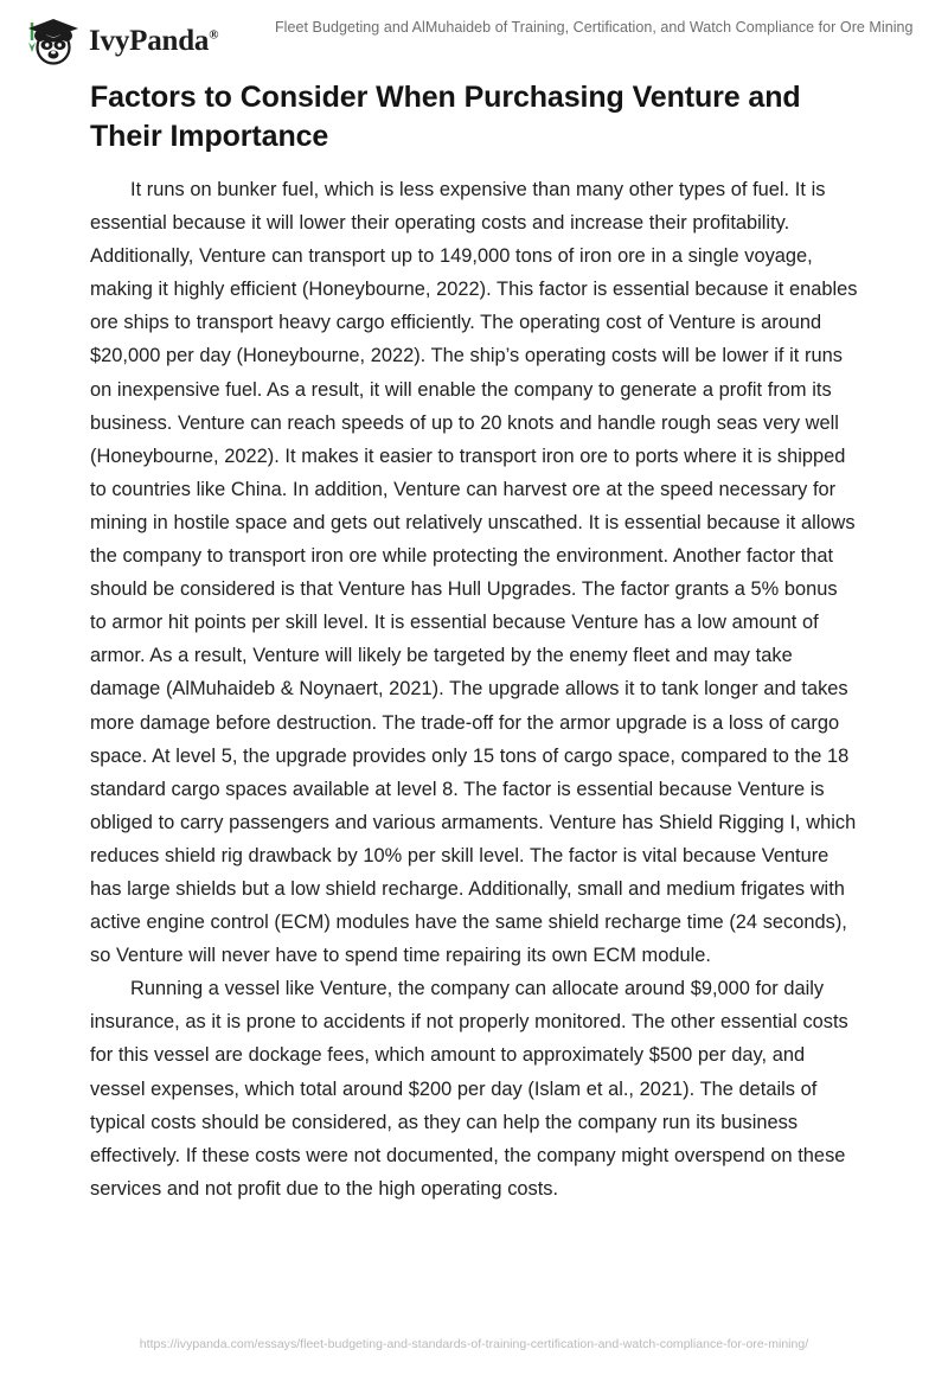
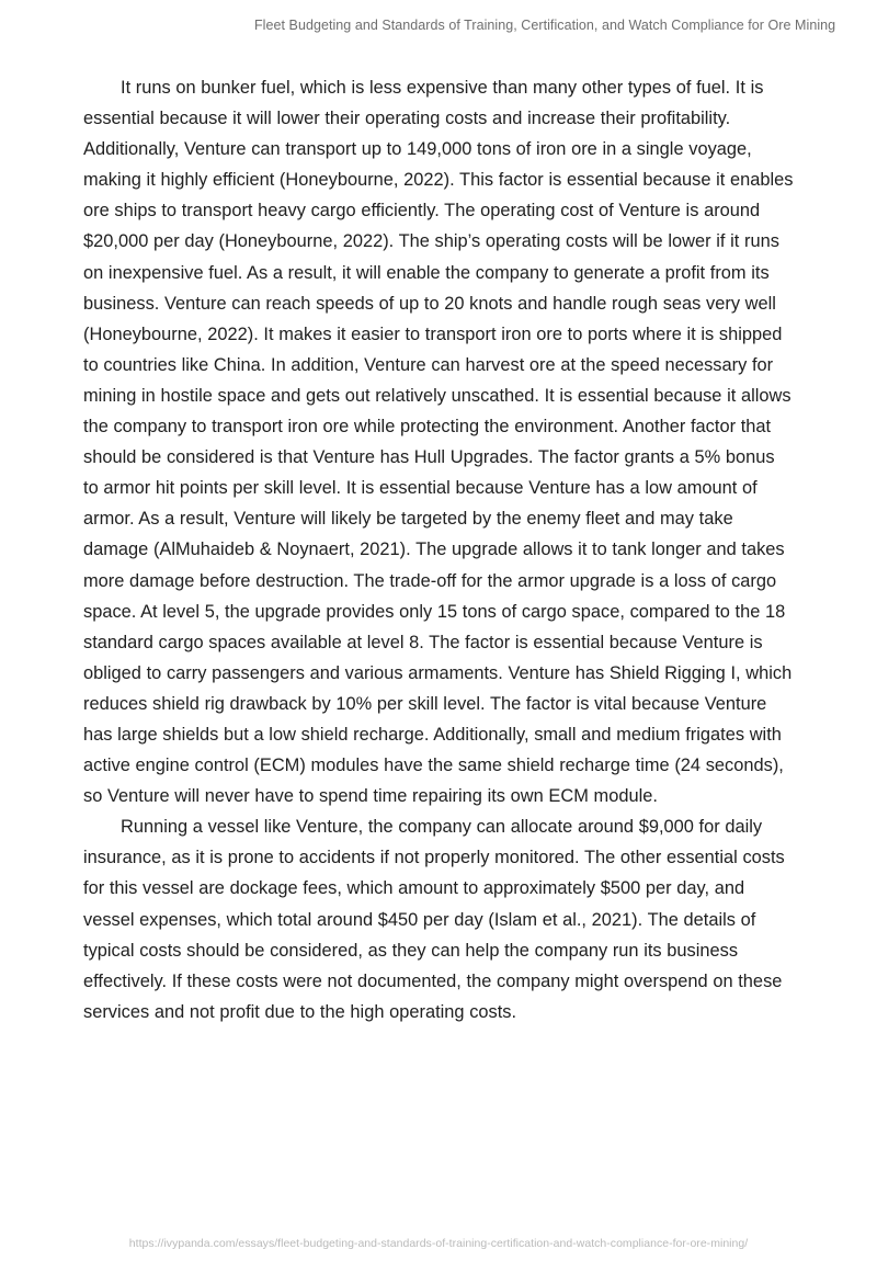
- IvyPanda®
- Fleet Budgeting and AlMuhaideb of Training, Certification, and Watch Compliance for Ore Mining
+ Fleet Budgeting and Standards of Training, Certification, and Watch Compliance for Ore Mining
- Factors to Consider When Purchasing Venture and Their Importance
  It runs on bunker fuel, which is less expensive than many other types of fuel. It is essential because it will lower their operating costs and increase their profitability. Additionally, Venture can transport up to 149,000 tons of iron ore in a single voyage, making it highly efficient (Honeybourne, 2022). This factor is essential because it enables ore ships to transport heavy cargo efficiently. The operating cost of Venture is around $20,000 per day (Honeybourne, 2022). The ship’s operating costs will be lower if it runs on inexpensive fuel. As a result, it will enable the company to generate a profit from its business. Venture can reach speeds of up to 20 knots and handle rough seas very well (Honeybourne, 2022). It makes it easier to transport iron ore to ports where it is shipped to countries like China. In addition, Venture can harvest ore at the speed necessary for mining in hostile space and gets out relatively unscathed. It is essential because it allows the company to transport iron ore while protecting the environment. Another factor that should be considered is that Venture has Hull Upgrades. The factor grants a 5% bonus to armor hit points per skill level. It is essential because Venture has a low amount of armor. As a result, Venture will likely be targeted by the enemy fleet and may take damage (AlMuhaideb & Noynaert, 2021). The upgrade allows it to tank longer and takes more damage before destruction. The trade-off for the armor upgrade is a loss of cargo space. At level 5, the upgrade provides only 15 tons of cargo space, compared to the 18 standard cargo spaces available at level 8. The factor is essential because Venture is obliged to carry passengers and various armaments. Venture has Shield Rigging I, which reduces shield rig drawback by 10% per skill level. The factor is vital because Venture has large shields but a low shield recharge. Additionally, small and medium frigates with active engine control (ECM) modules have the same shield recharge time (24 seconds), so Venture will never have to spend time repairing its own ECM module.
- Running a vessel like Venture, the company can allocate around $9,000 for daily insurance, as it is prone to accidents if not properly monitored. The other essential costs for this vessel are dockage fees, which amount to approximately $500 per day, and vessel expenses, which total around $200 per day (Islam et al., 2021). The details of typical costs should be considered, as they can help the company run its business effectively. If these costs were not documented, the company might overspend on these services and not profit due to the high operating costs.
+ Running a vessel like Venture, the company can allocate around $9,000 for daily insurance, as it is prone to accidents if not properly monitored. The other essential costs for this vessel are dockage fees, which amount to approximately $500 per day, and vessel expenses, which total around $450 per day (Islam et al., 2021). The details of typical costs should be considered, as they can help the company run its business effectively. If these costs were not documented, the company might overspend on these services and not profit due to the high operating costs.
  https://ivypanda.com/essays/fleet-budgeting-and-standards-of-training-certification-and-watch-compliance-for-ore-mining/
